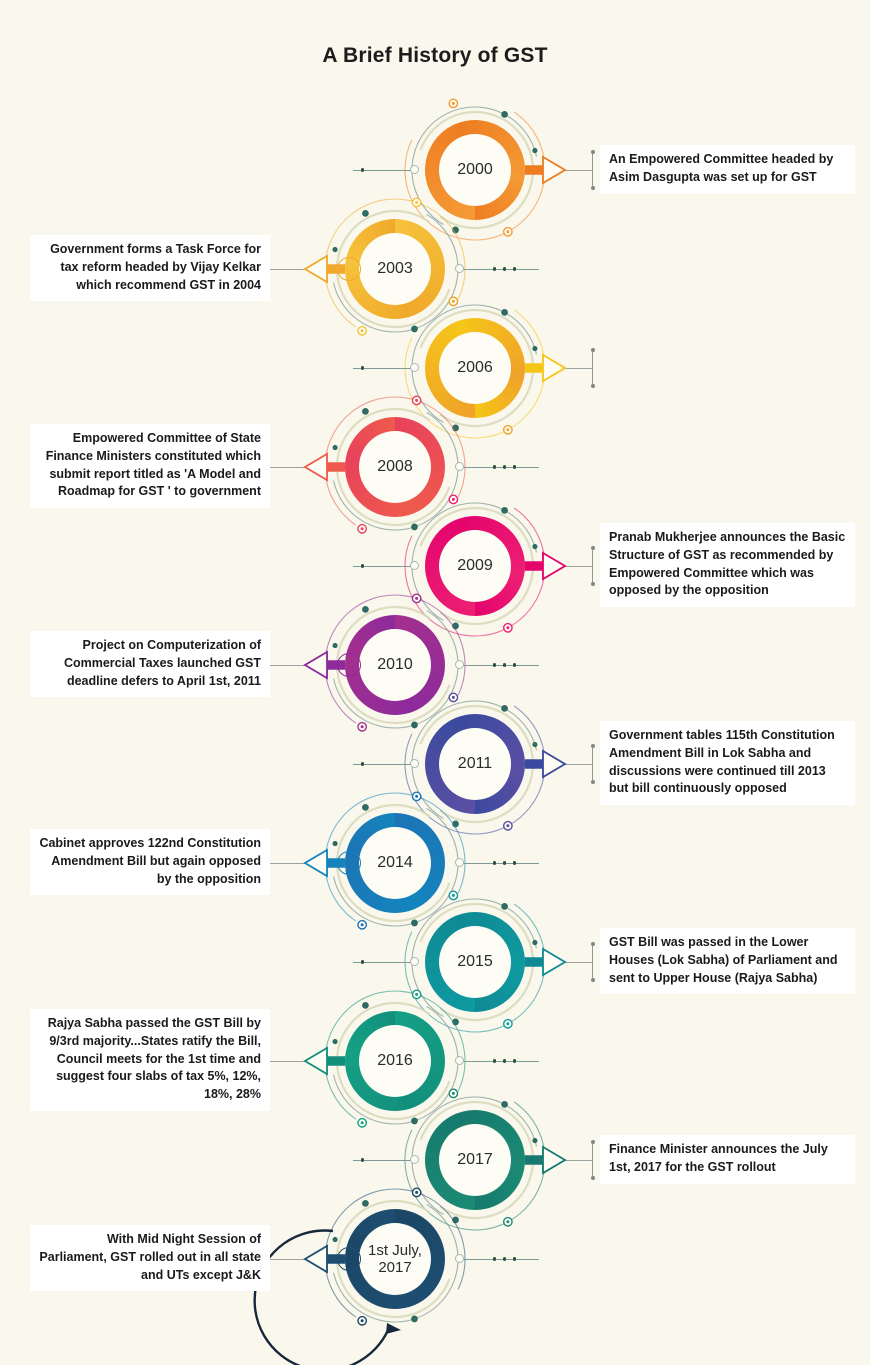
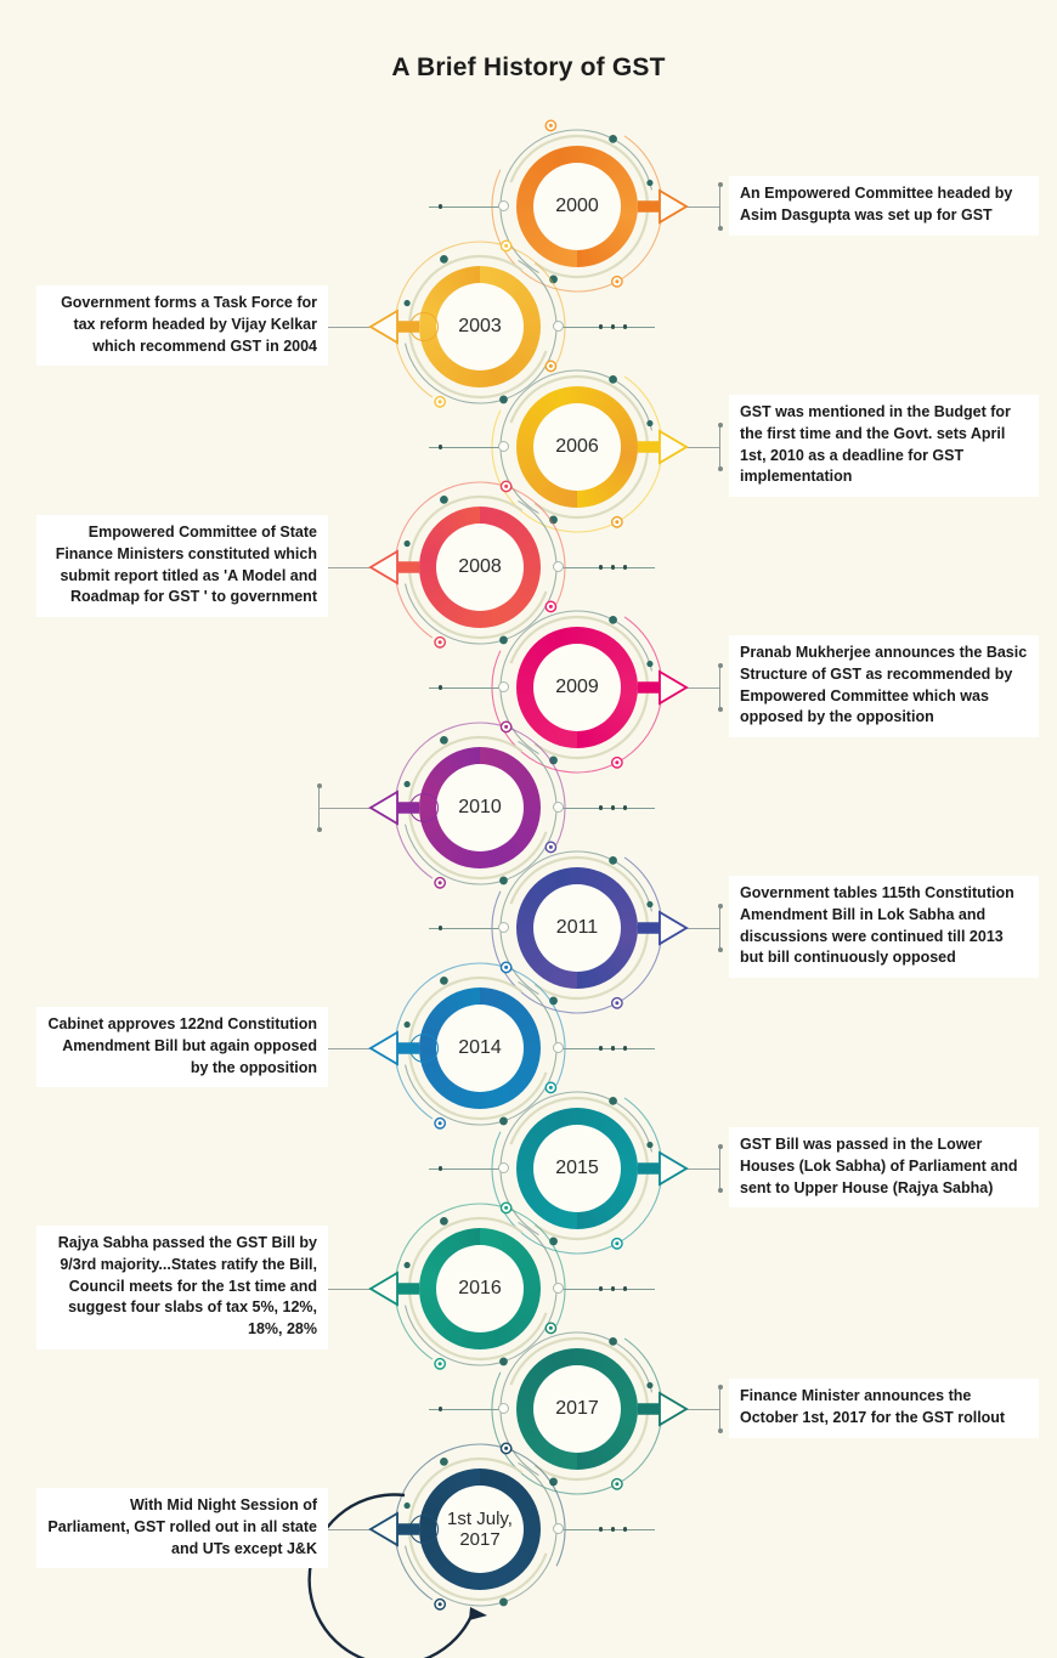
  A Brief History of GST
  2000
  An Empowered Committee headed by Asim Dasgupta was set up for GST
  2003
  Government forms a Task Force for tax reform headed by Vijay Kelkar which recommend GST in 2004
  2006
+ GST was mentioned in the Budget for the first time and the Govt. sets April 1st, 2010 as a deadline for GST implementation
  2008
  Empowered Committee of State Finance Ministers constituted which submit report titled as 'A Model and Roadmap for GST ' to government
  2009
  Pranab Mukherjee announces the Basic Structure of GST as recommended by Empowered Committee which was opposed by the opposition
  2010
- Project on Computerization of Commercial Taxes launched GST deadline defers to April 1st, 2011
  2011
  Government tables 115th Constitution Amendment Bill in Lok Sabha and discussions were continued till 2013 but bill continuously opposed
  2014
  Cabinet approves 122nd Constitution Amendment Bill but again opposed by the opposition
  2015
  GST Bill was passed in the Lower Houses (Lok Sabha) of Parliament and sent to Upper House (Rajya Sabha)
  2016
  Rajya Sabha passed the GST Bill by 9/3rd majority...States ratify the Bill, Council meets for the 1st time and suggest four slabs of tax 5%, 12%, 18%, 28%
  2017
- Finance Minister announces the July 1st, 2017 for the GST rollout
+ Finance Minister announces the October 1st, 2017 for the GST rollout
  1st July,
  2017
  With Mid Night Session of Parliament, GST rolled out in all state and UTs except J&K
